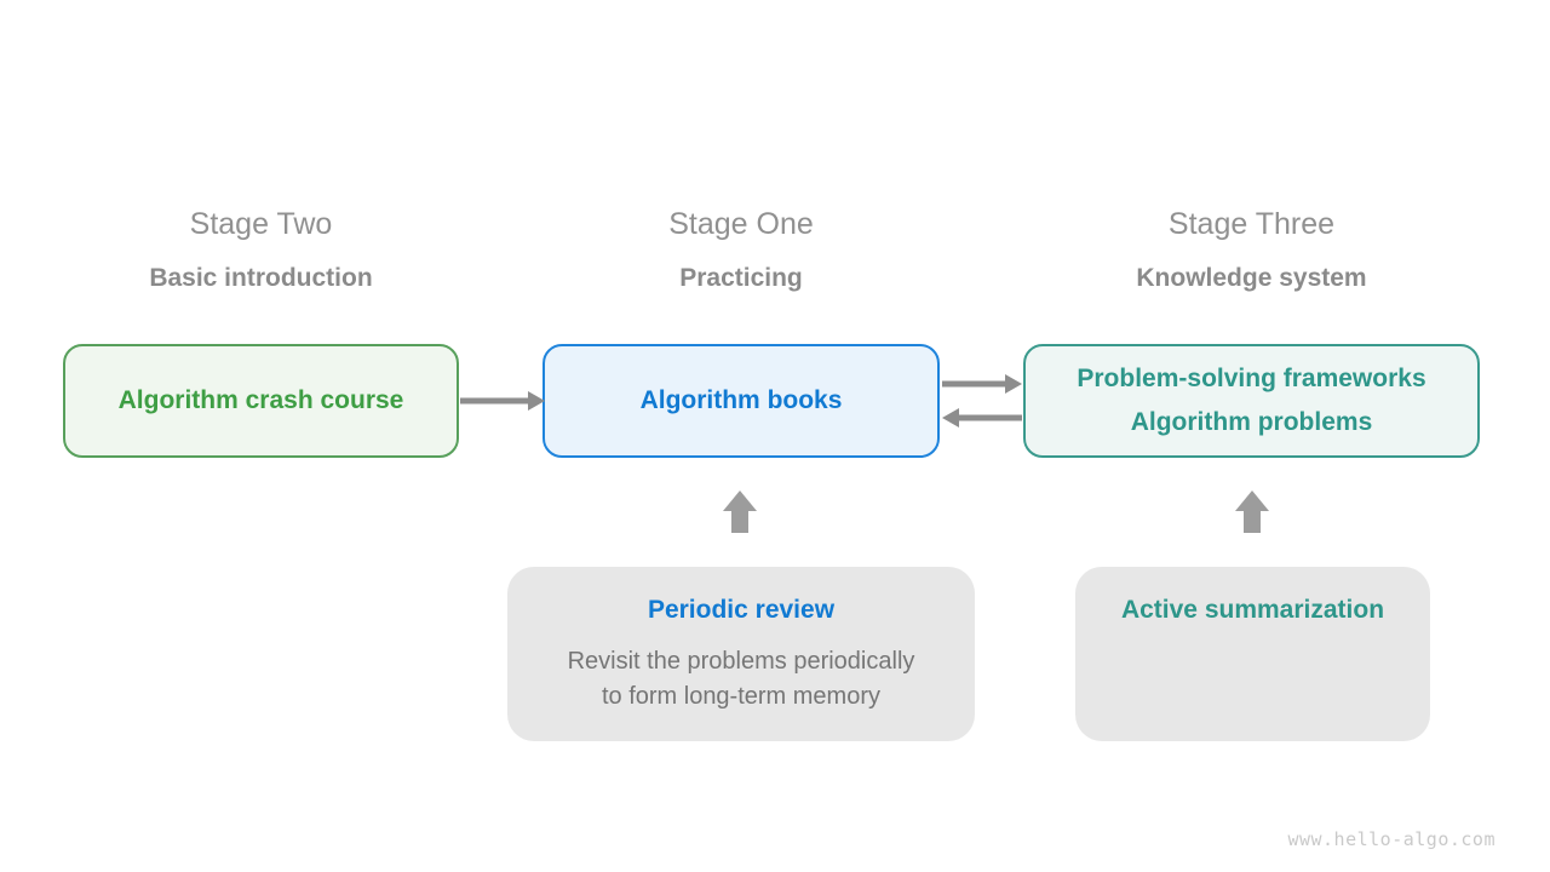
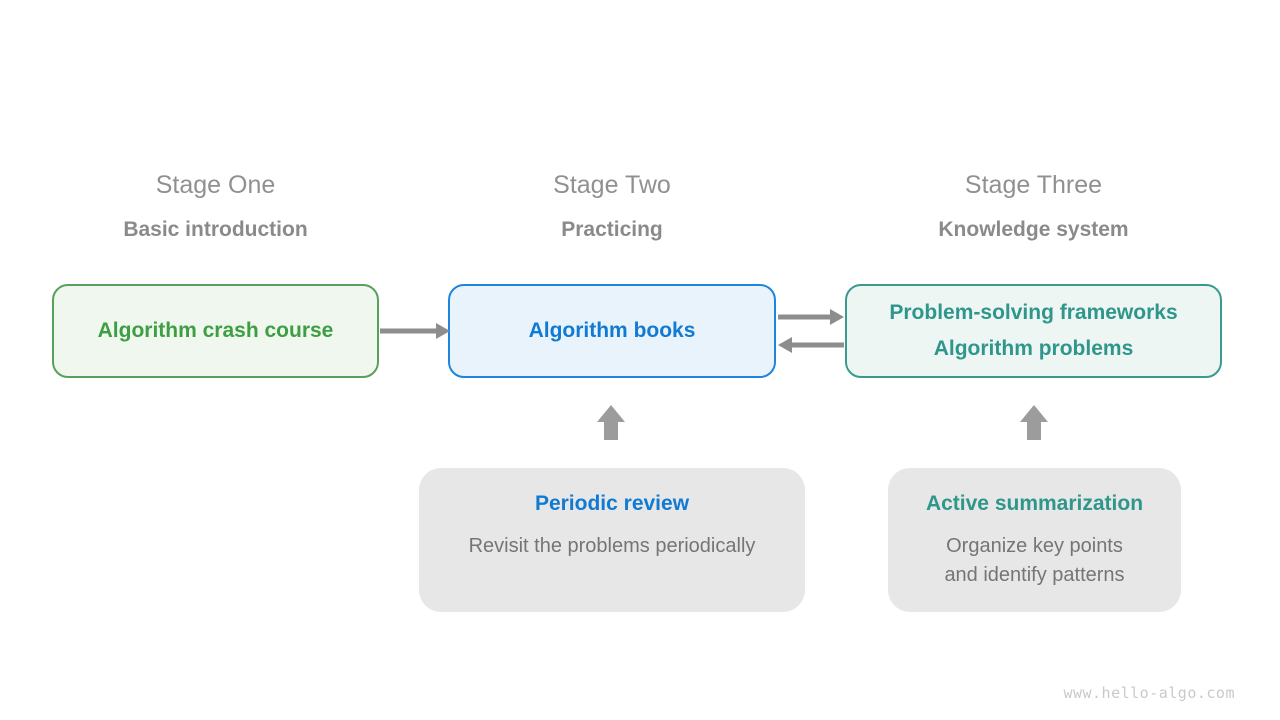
- Stage Two
+ Stage One
  Basic introduction
- Stage One
+ Stage Two
  Practicing
  Stage Three
  Knowledge system
  Algorithm crash course
  Algorithm books
  Problem-solving frameworks
  Algorithm problems
  Periodic review
  Revisit the problems periodically
- to form long-term memory
  Active summarization
+ Organize key points
+ and identify patterns
  www.hello-algo.com
